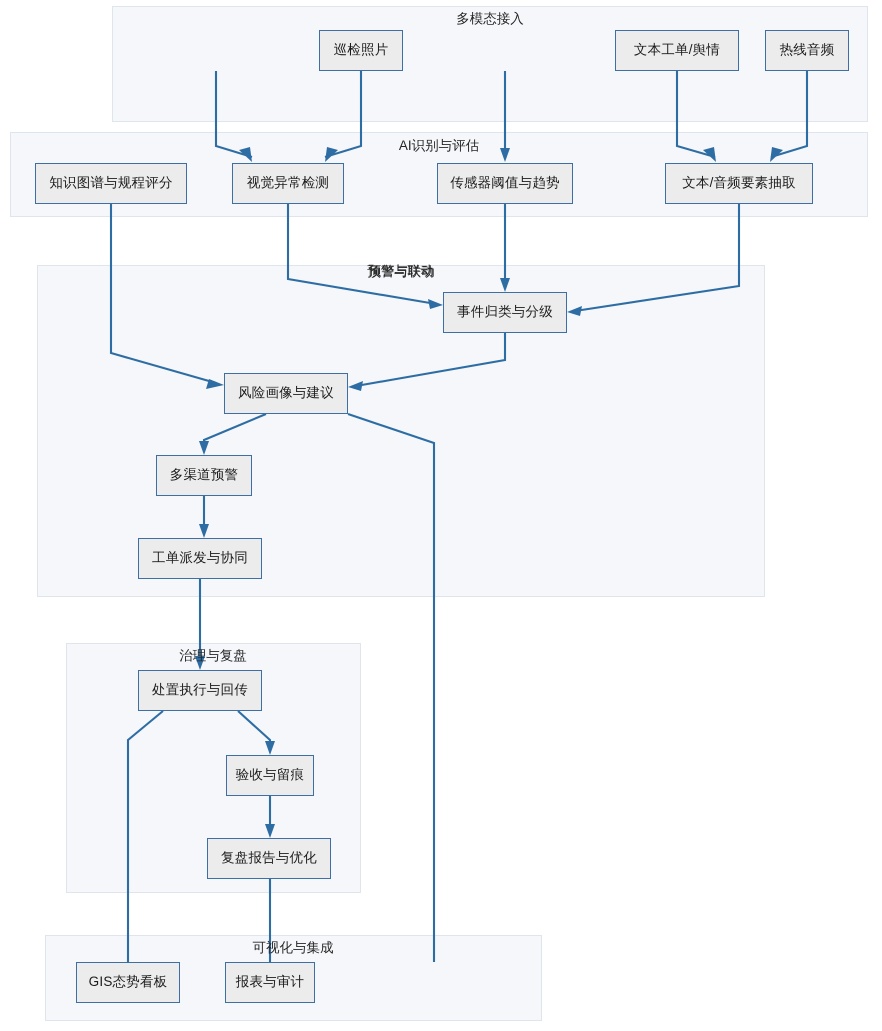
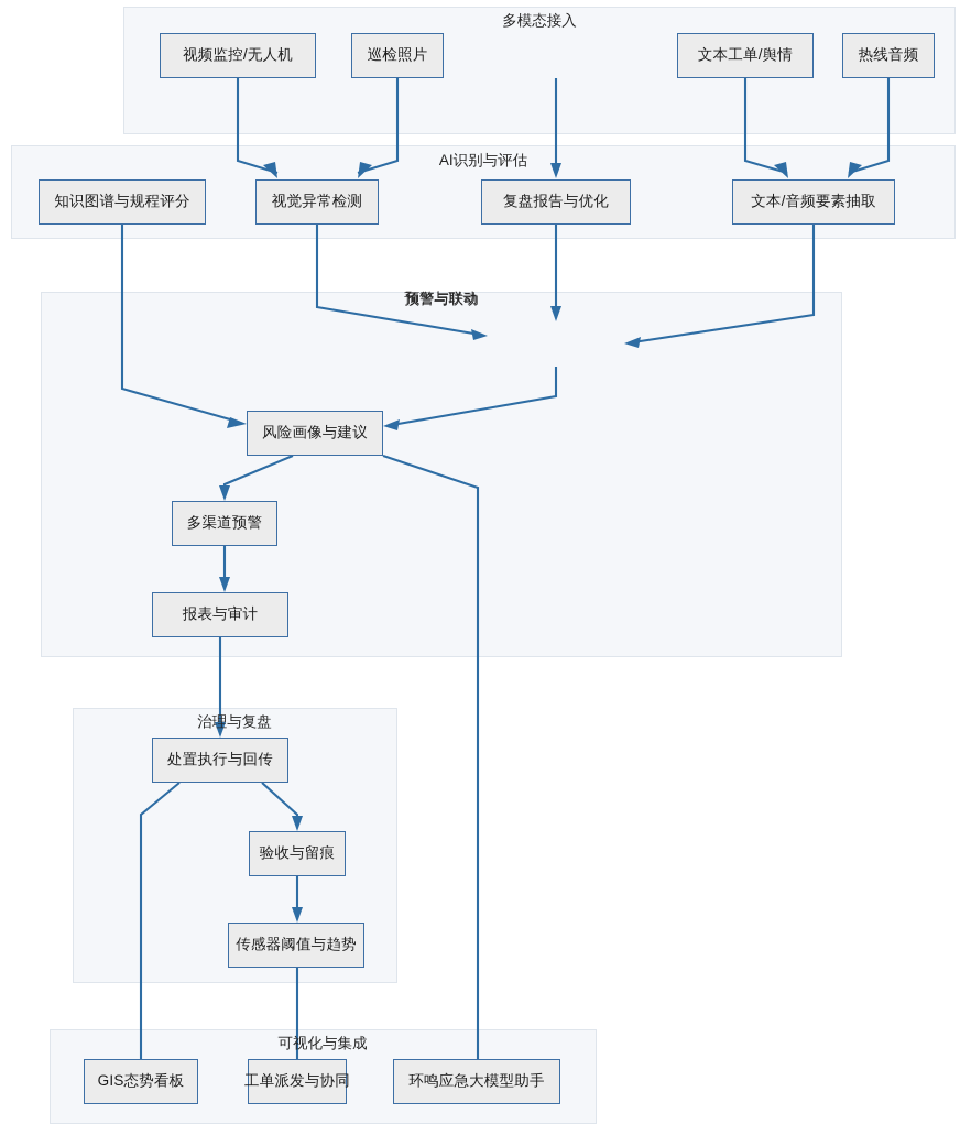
  多模态接入
  AI识别与评估
  预警与联动
  治理与复盘
  可视化与集成
+ 视频监控/无人机
  巡检照片
  文本工单/舆情
  热线音频
  知识图谱与规程评分
  视觉异常检测
- 传感器阈值与趋势
+ 复盘报告与优化
  文本/音频要素抽取
- 事件归类与分级
  风险画像与建议
  多渠道预警
- 工单派发与协同
+ 报表与审计
  处置执行与回传
  验收与留痕
- 复盘报告与优化
+ 传感器阈值与趋势
  GIS态势看板
- 报表与审计
+ 工单派发与协同
+ 环鸣应急大模型助手
